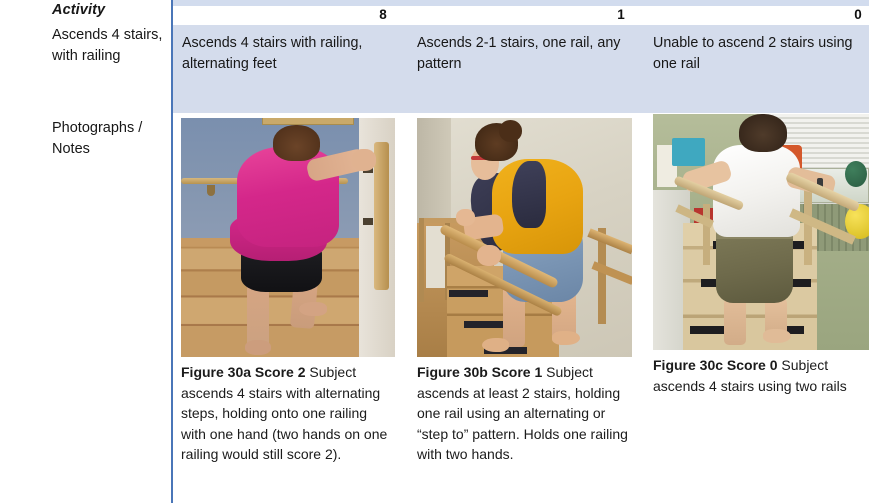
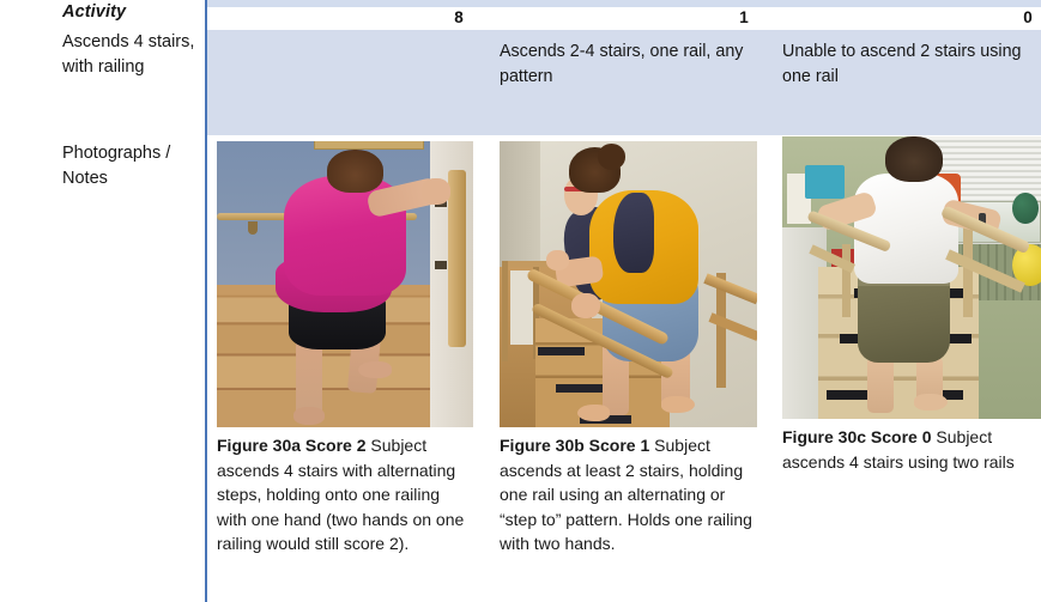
  Activity
  Ascends 4 stairs, with railing
  Photographs / Notes
  8
  1
  0
- Ascends 4 stairs with railing, alternating feet
- Ascends 2-1 stairs, one rail, any pattern
+ Ascends 2-4 stairs, one rail, any pattern
  Unable to ascend 2 stairs using one rail
  Figure 30a Score 2 Subject ascends 4 stairs with alternating steps, holding onto one railing with one hand (two hands on one railing would still score 2).
  Figure 30b Score 1 Subject ascends at least 2 stairs, holding one rail using an alternating or “step to” pattern. Holds one railing with two hands.
  Figure 30c Score 0 Subject ascends 4 stairs using two rails
